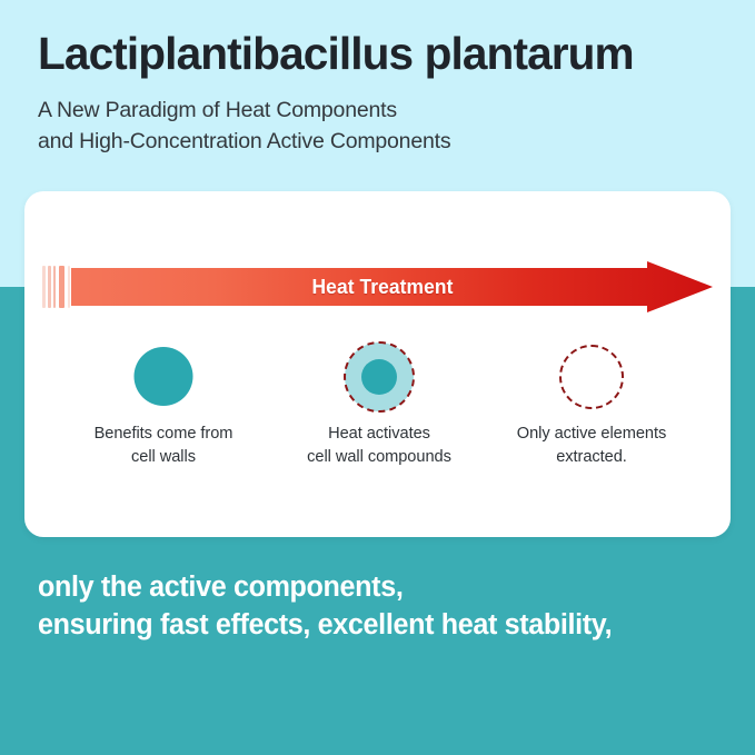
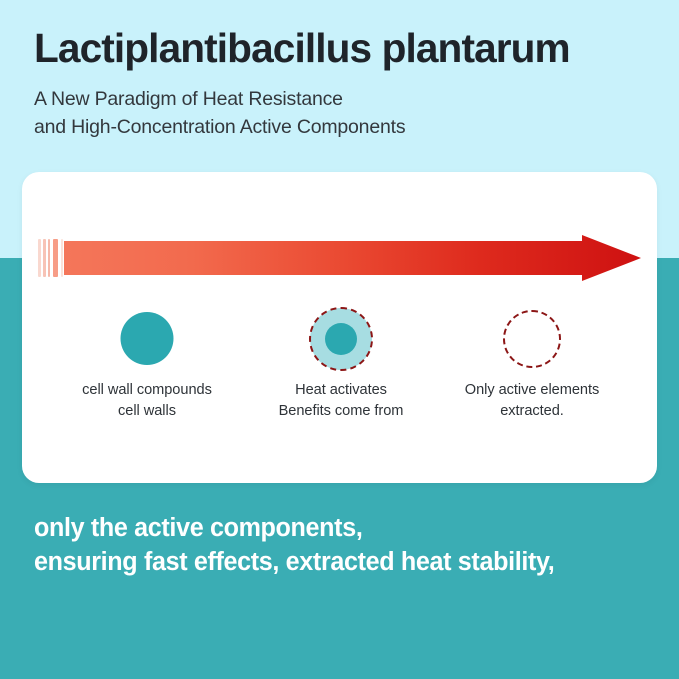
  Lactiplantibacillus plantarum
- A New Paradigm of Heat Components
+ A New Paradigm of Heat Resistance
  and High-Concentration Active Components
- Heat Treatment
- Benefits come from
+ cell wall compounds
  cell walls
  Heat activates
- cell wall compounds
+ Benefits come from
  Only active elements
  extracted.
  only the active components,
- ensuring fast effects, excellent heat stability,
+ ensuring fast effects, extracted heat stability,
